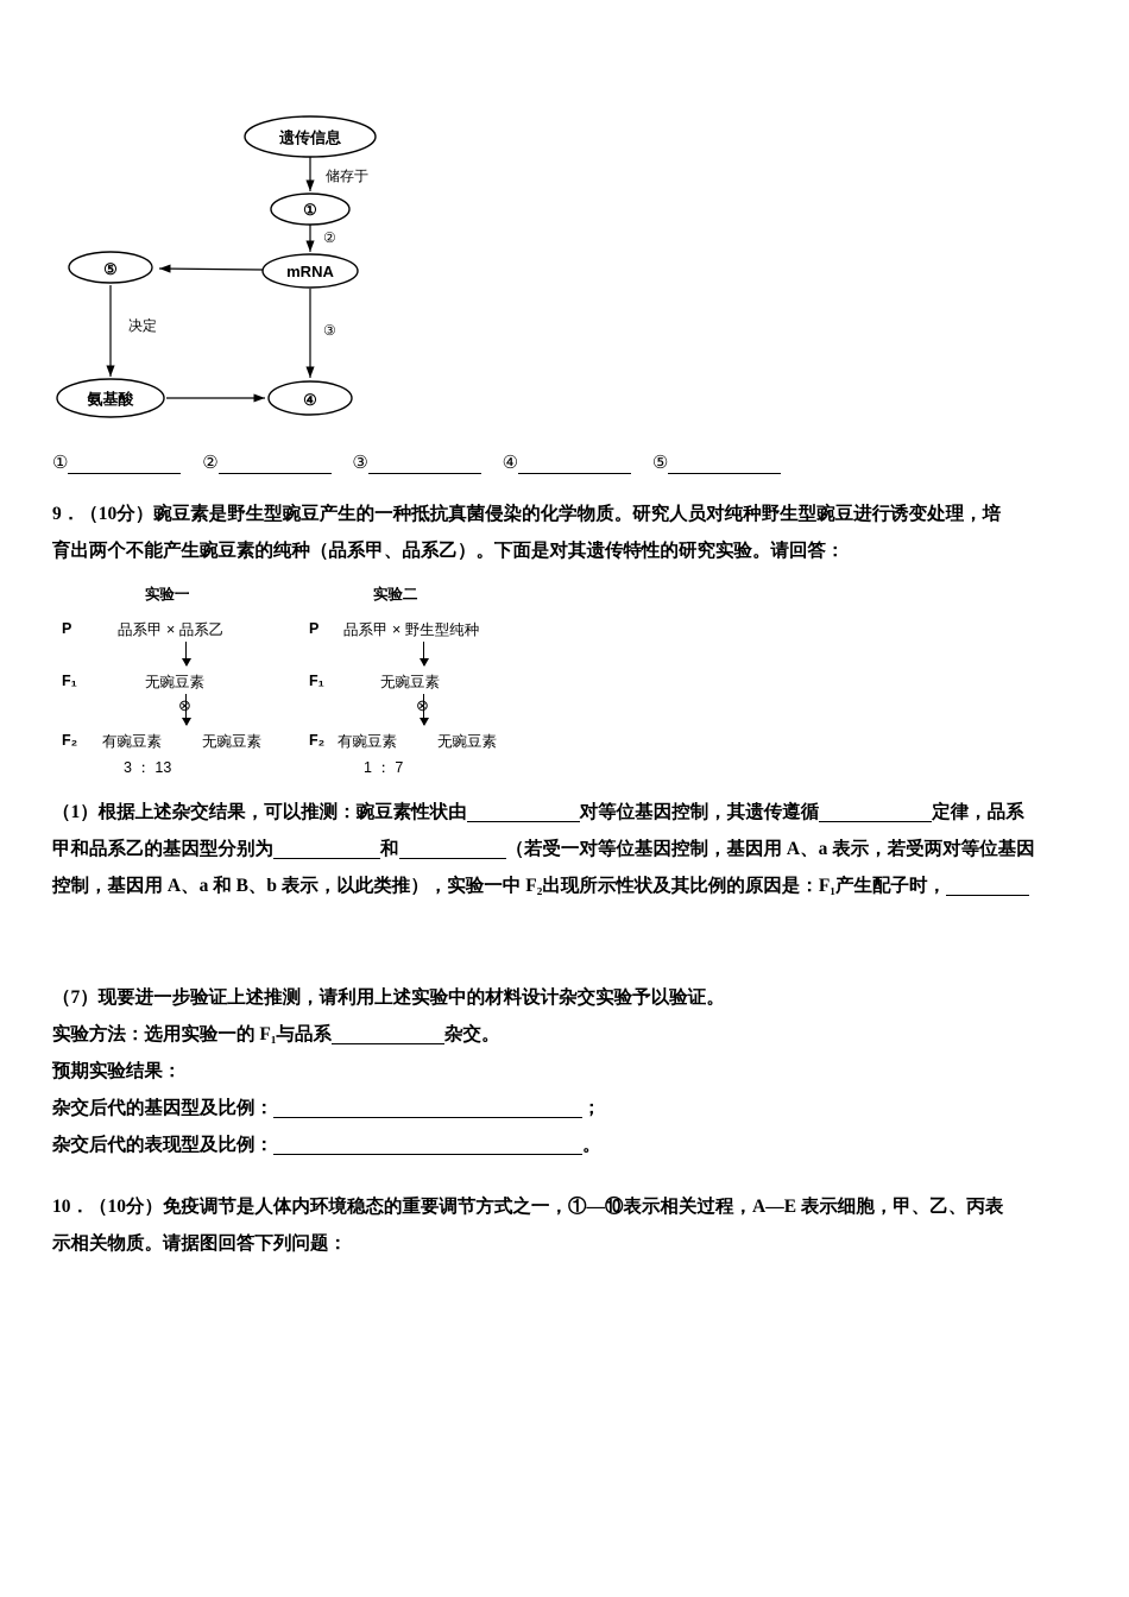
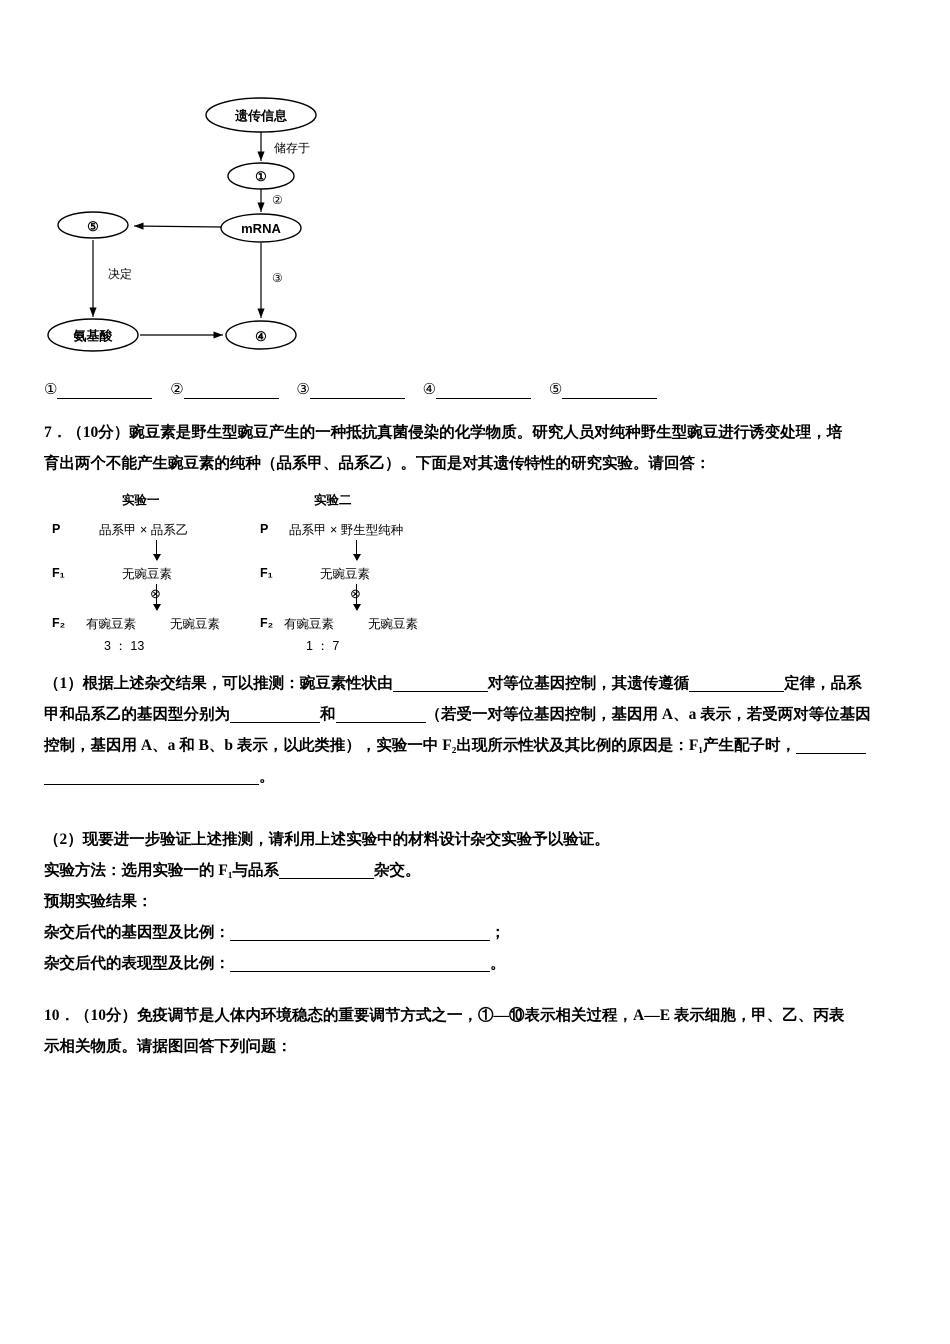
  遗传信息
  储存于
  ①
  ②
  mRNA
  ⑤
  决定
  ③
  氨基酸
  ④
  ① ② ③ ④ ⑤
- 9．（10分）豌豆素是野生型豌豆产生的一种抵抗真菌侵染的化学物质。研究人员对纯种野生型豌豆进行诱变处理，培
+ 7．（10分）豌豆素是野生型豌豆产生的一种抵抗真菌侵染的化学物质。研究人员对纯种野生型豌豆进行诱变处理，培
  育出两个不能产生豌豆素的纯种（品系甲、品系乙）。下面是对其遗传特性的研究实验。请回答：
  实验一
  实验二
  P
  F₁
  F₂
  P
  F₁
  F₂
  品系甲 × 品系乙
  无豌豆素
  有豌豆素
  无豌豆素
  3 ： 13
  品系甲 × 野生型纯种
  无豌豆素
  有豌豆素
  无豌豆素
  1 ： 7
  （1）根据上述杂交结果，可以推测：豌豆素性状由 对等位基因控制，其遗传遵循 定律，品系
  甲和品系乙的基因型分别为 和 （若受一对等位基因控制，基因用 A、a 表示，若受两对等位基因
  控制，基因用 A、a 和 B、b 表示，以此类推），实验一中 F₂出现所示性状及其比例的原因是：F₁产生配子时，
+ 。
- （7）现要进一步验证上述推测，请利用上述实验中的材料设计杂交实验予以验证。
+ （2）现要进一步验证上述推测，请利用上述实验中的材料设计杂交实验予以验证。
  实验方法：选用实验一的 F₁与品系 杂交。
  预期实验结果：
  杂交后代的基因型及比例： ；
  杂交后代的表现型及比例： 。
  10．（10分）免疫调节是人体内环境稳态的重要调节方式之一，①—⑩表示相关过程，A—E 表示细胞，甲、乙、丙表
  示相关物质。请据图回答下列问题：
